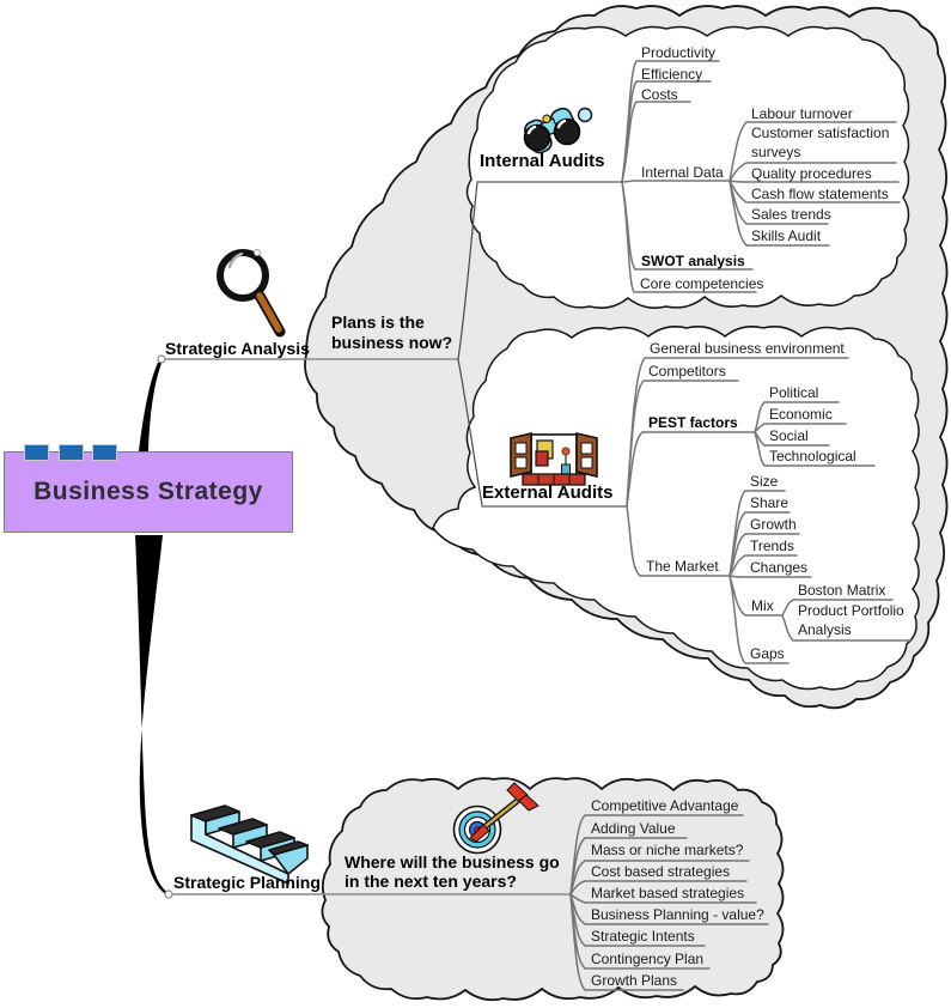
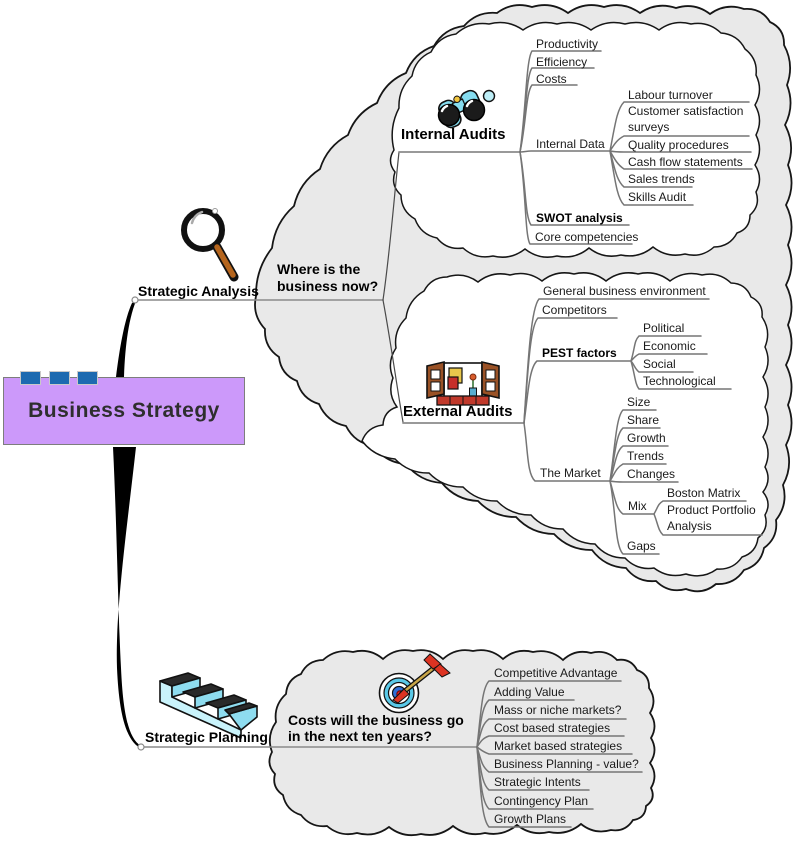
  Business Strategy
  Strategic Analysis
- Plans is the business now?
+ Where is the business now?
  Internal Audits
  Productivity
  Efficiency
  Costs
  Internal Data
  Labour turnover
  Customer satisfaction surveys
  Quality procedures
  Cash flow statements
  Sales trends
  Skills Audit
  SWOT analysis
  Core competencies
  External Audits
  General business environment
  Competitors
  PEST factors
  Political
  Economic
  Social
  Technological
  The Market
  Size
  Share
  Growth
  Trends
  Changes
  Mix
  Boston Matrix
  Product Portfolio Analysis
  Gaps
  Strategic Planning
- Where will the business go in the next ten years?
+ Costs will the business go in the next ten years?
  Competitive Advantage
  Adding Value
  Mass or niche markets?
  Cost based strategies
  Market based strategies
  Business Planning - value?
  Strategic Intents
  Contingency Plan
  Growth Plans
